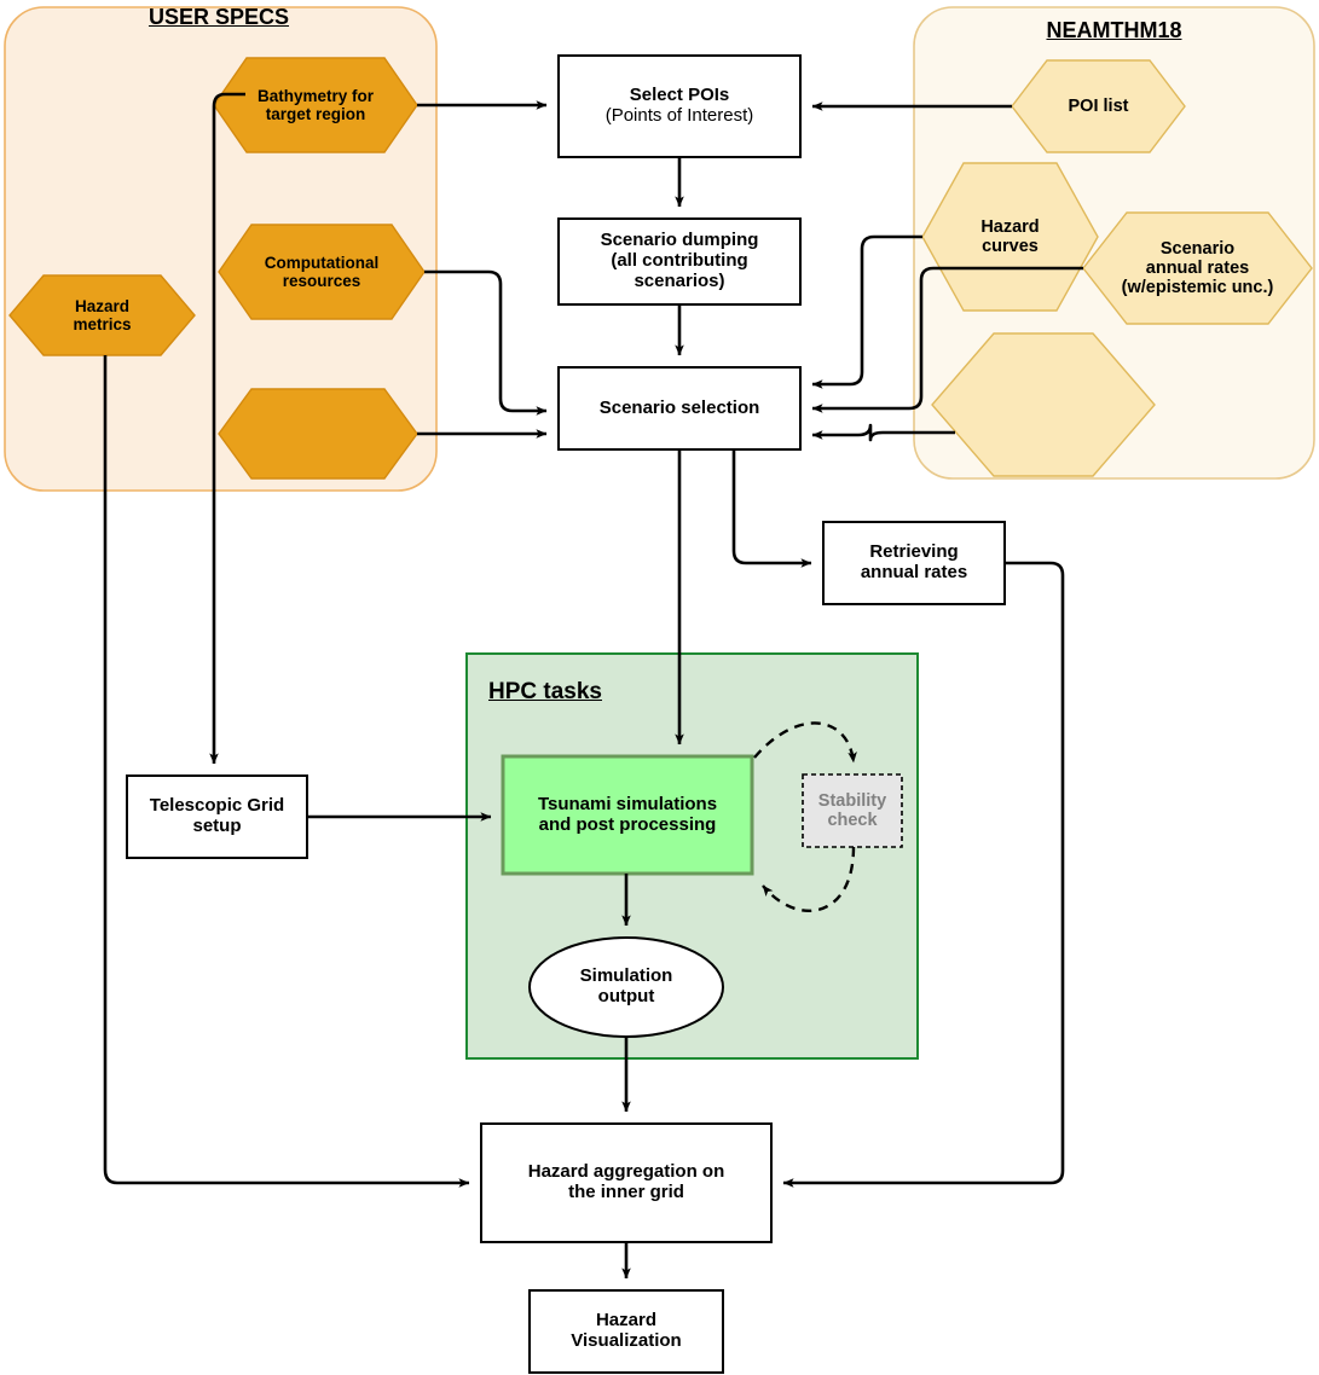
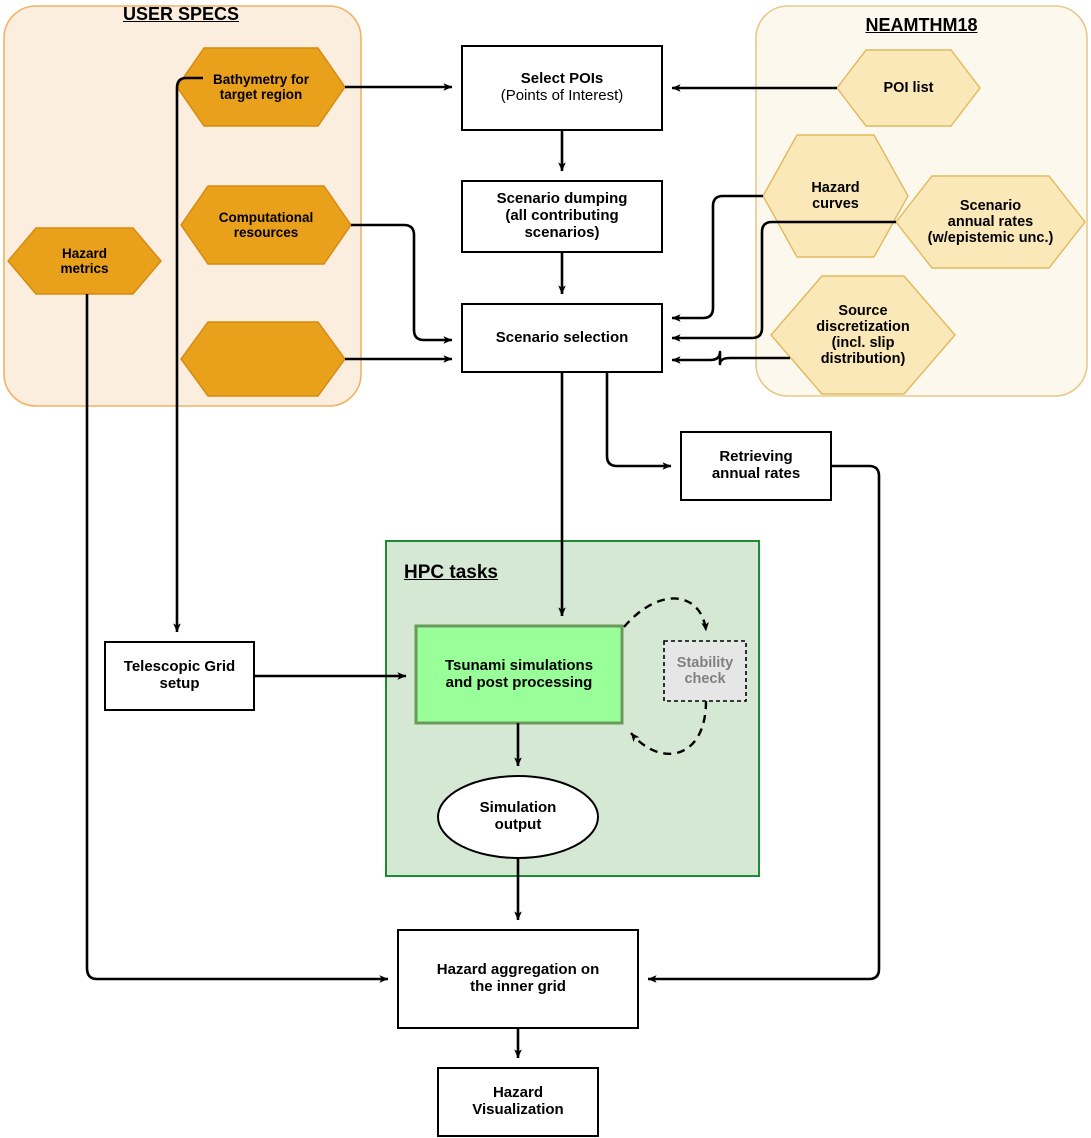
  USER SPECS
  NEAMTHM18
  HPC tasks
  Bathymetry for
  target region
  Computational
  resources
  Hazard
  metrics
  POI list
  Hazard
  curves
  Scenario
  annual rates
  (w/epistemic unc.)
+ Source
+ discretization
+ (incl. slip
+ distribution)
  Select POIs
  (Points of Interest)
  Scenario dumping
  (all contributing
  scenarios)
  Scenario selection
  Retrieving
  annual rates
  Telescopic Grid
  setup
  Tsunami simulations
  and post processing
  Stability
  check
  Simulation
  output
  Hazard aggregation on
  the inner grid
  Hazard
  Visualization
